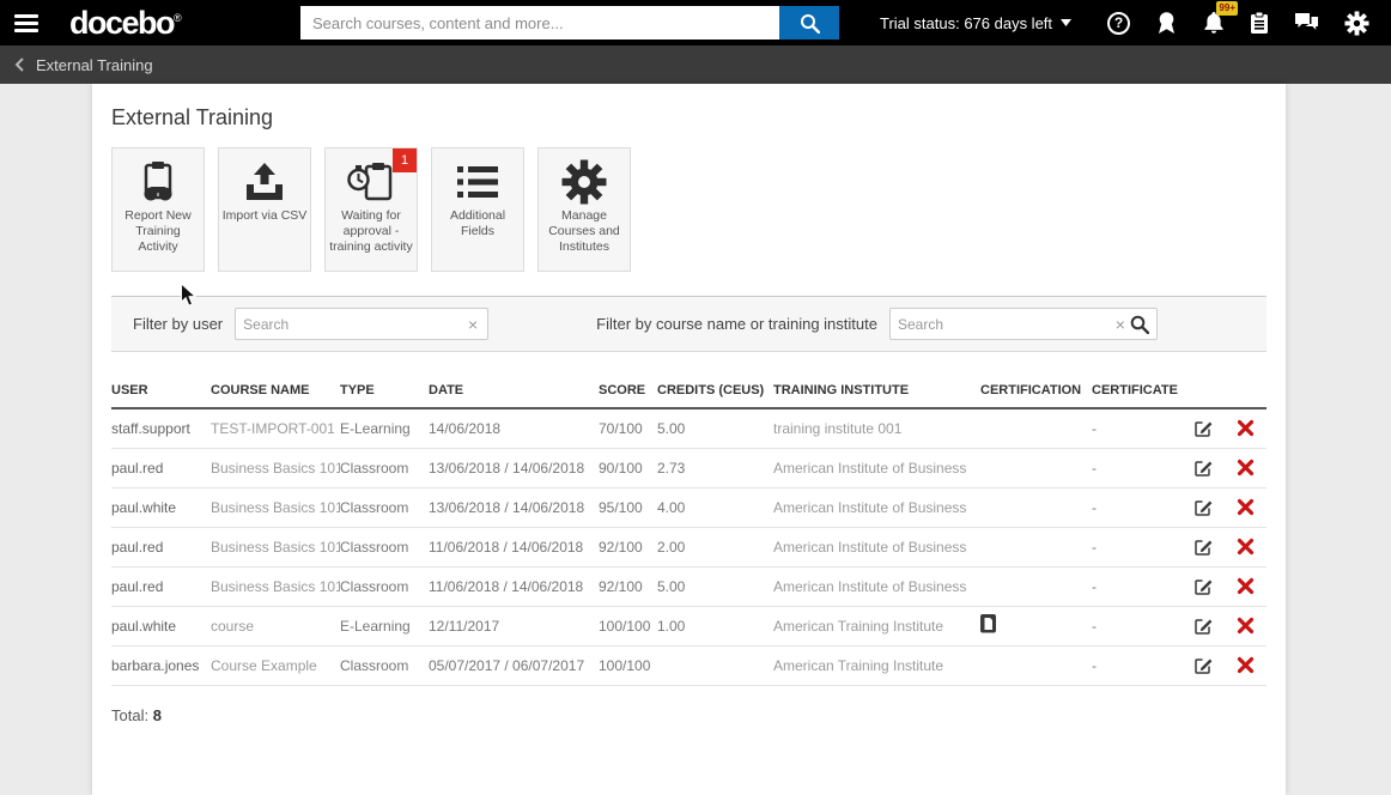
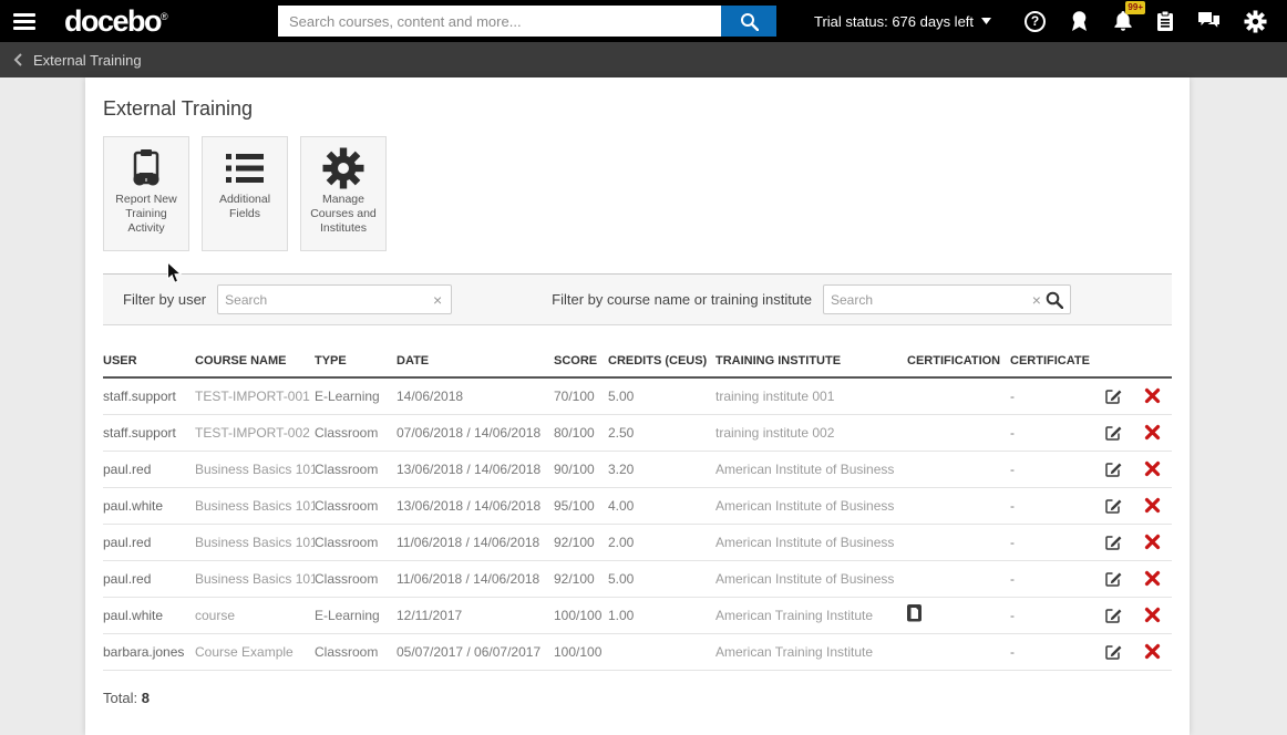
  docebo®
  Search courses, content and more...
  Trial status: 676 days left
  ?
  99+
  External Training
  External Training
  Report New Training Activity
- Import via CSV
- Waiting for approval - training activity
- 1
  Additional Fields
  Manage Courses and Institutes
  Filter by user
  Search
  ×
  Filter by course name or training institute
  Search
  ×
  USER	COURSE NAME	TYPE	DATE	SCORE	CREDITS (CEUS)	TRAINING INSTITUTE	CERTIFICATION	CERTIFICATE
  staff.support	TEST-IMPORT-001	E-Learning	14/06/2018	70/100	5.00	training institute 001		-
+ staff.support	TEST-IMPORT-002	Classroom	07/06/2018 / 14/06/2018	80/100	2.50	training institute 002		-
- paul.red	Business Basics 101	Classroom	13/06/2018 / 14/06/2018	90/100	2.73	American Institute of Business		-
+ paul.red	Business Basics 101	Classroom	13/06/2018 / 14/06/2018	90/100	3.20	American Institute of Business		-
  paul.white	Business Basics 101	Classroom	13/06/2018 / 14/06/2018	95/100	4.00	American Institute of Business		-
  paul.red	Business Basics 101	Classroom	11/06/2018 / 14/06/2018	92/100	2.00	American Institute of Business		-
  paul.red	Business Basics 101	Classroom	11/06/2018 / 14/06/2018	92/100	5.00	American Institute of Business		-
  paul.white	course	E-Learning	12/11/2017	100/100	1.00	American Training Institute		-
  barbara.jones	Course Example	Classroom	05/07/2017 / 06/07/2017	100/100		American Training Institute		-
  Total: 8
